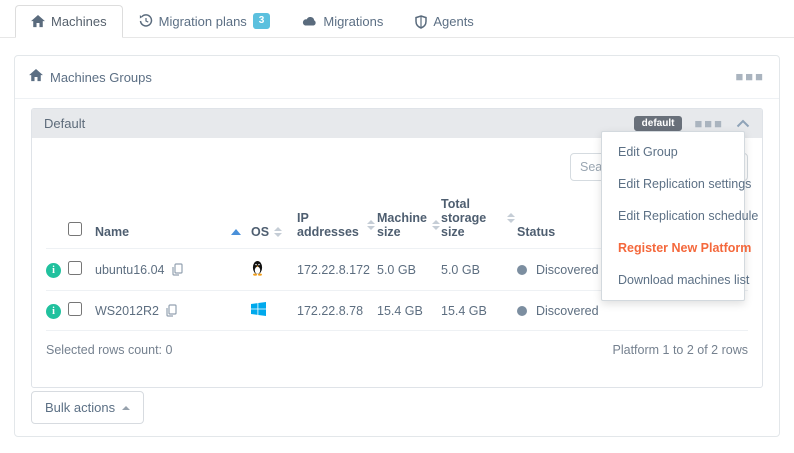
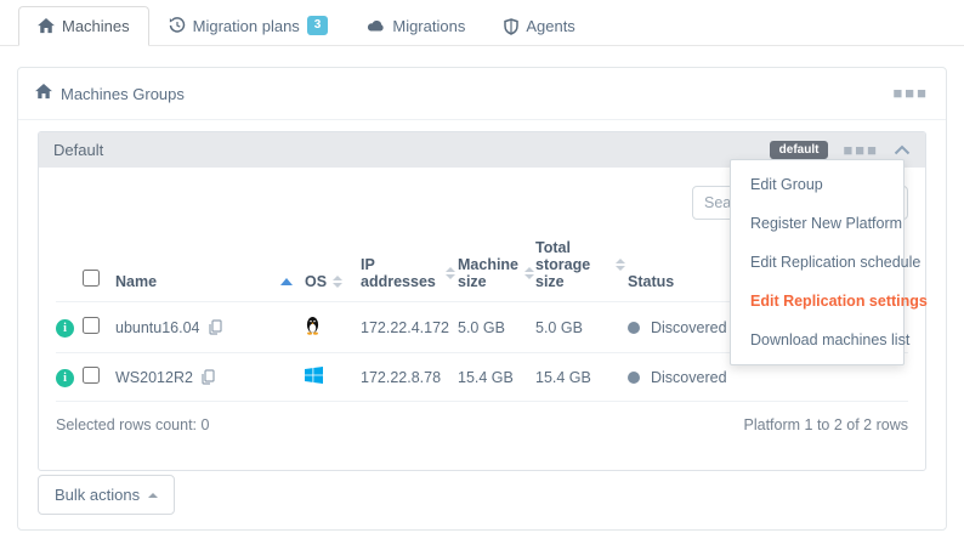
  Machines
  Migration plans
  3
  Migrations
  Agents
  Machines Groups
  ■■■
  Default
  default
  ■■■
  		Name	OS	IP addresses	Machine size	Total storage size	Status
- i		ubuntu16.04		172.22.8.172	5.0 GB	5.0 GB	Discovered
+ i		ubuntu16.04		172.22.4.172	5.0 GB	5.0 GB	Discovered
  i		WS2012R2		172.22.8.78	15.4 GB	15.4 GB	Discovered
  Selected rows count: 0
  Platform 1 to 2 of 2 rows
  Bulk actions
  Edit Group
- Edit Replication settings
+ Register New Platform
  Edit Replication schedule
- Register New Platform
+ Edit Replication settings
  Download machines list
